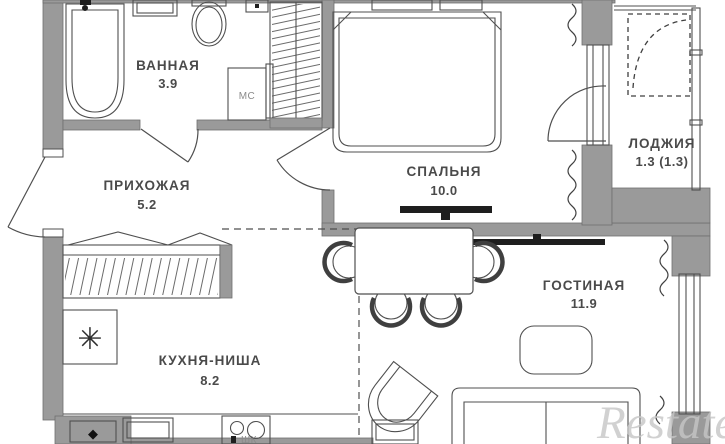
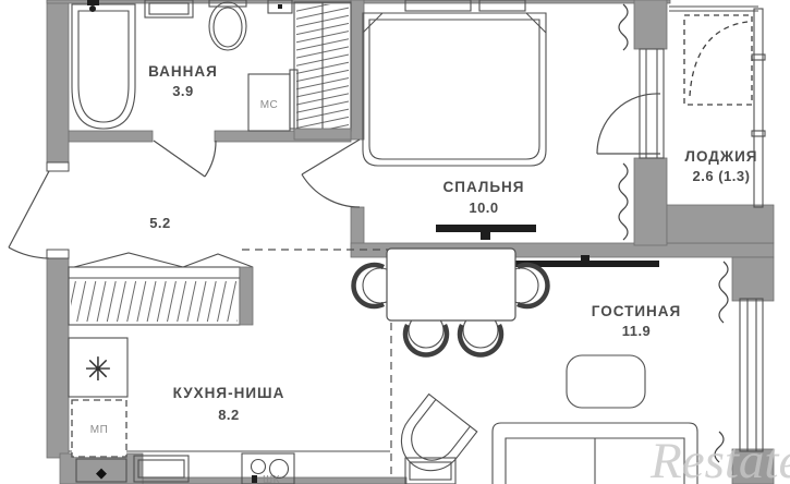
  МС
  ✳
+ МП
  ШК
  ◆
  ВАННАЯ
  3.9
- ПРИХОЖАЯ
  5.2
  СПАЛЬНЯ
  10.0
  ЛОДЖИЯ
- 1.3 (1.3)
+ 2.6 (1.3)
  ГОСТИНАЯ
  11.9
  КУХНЯ-НИША
  8.2
  Restat
